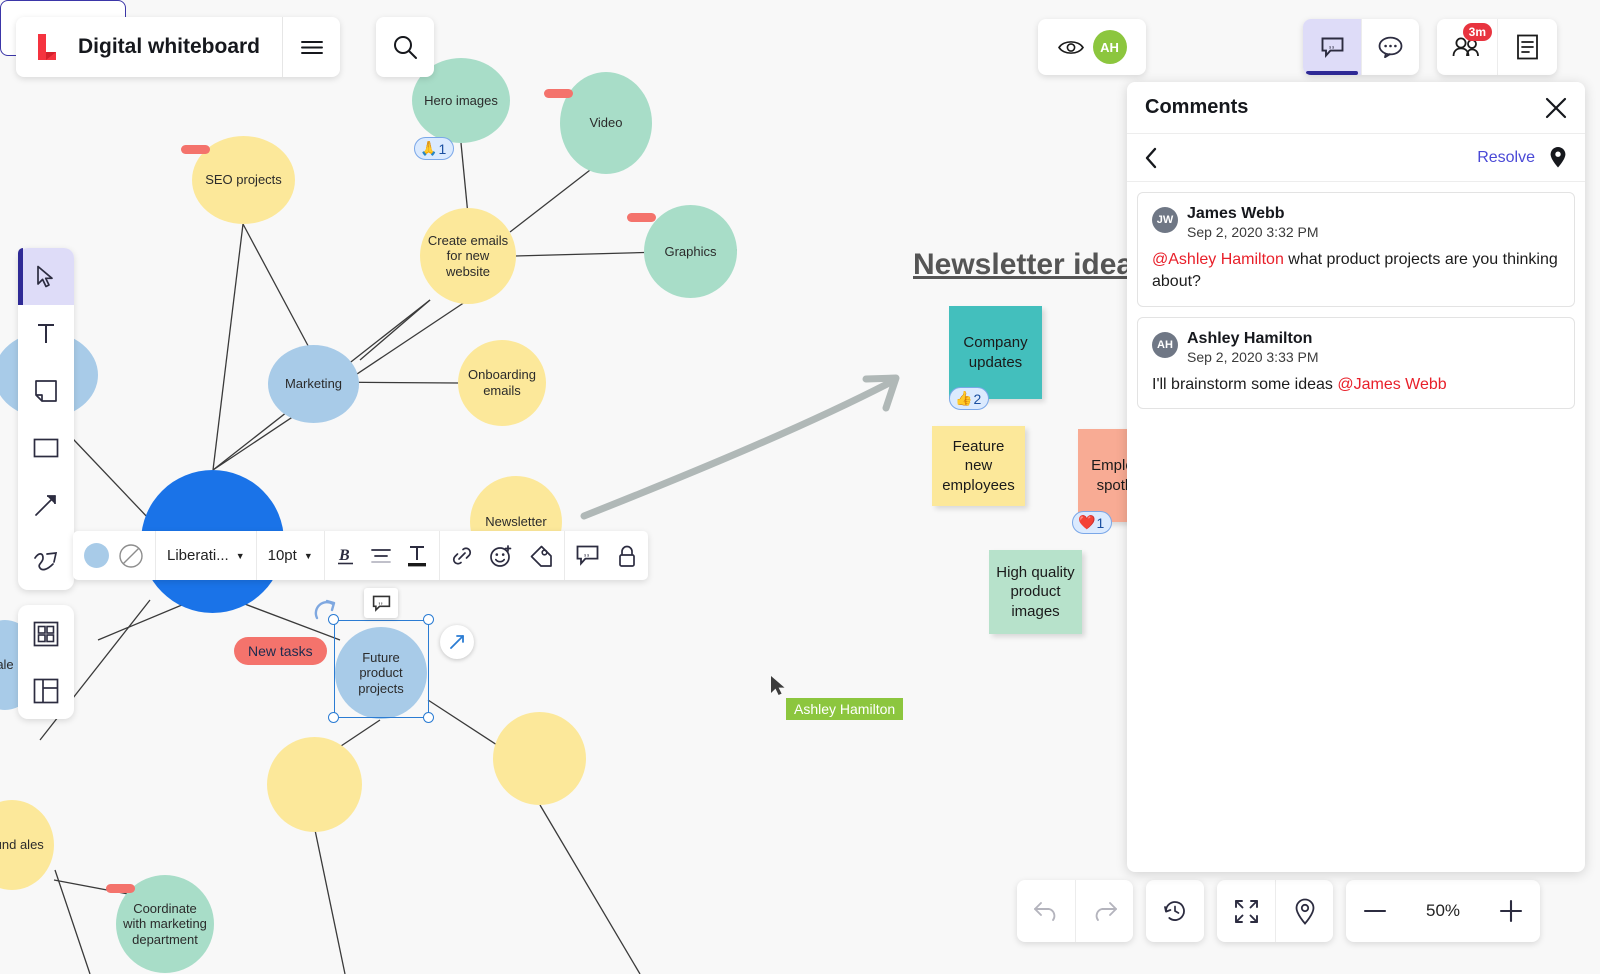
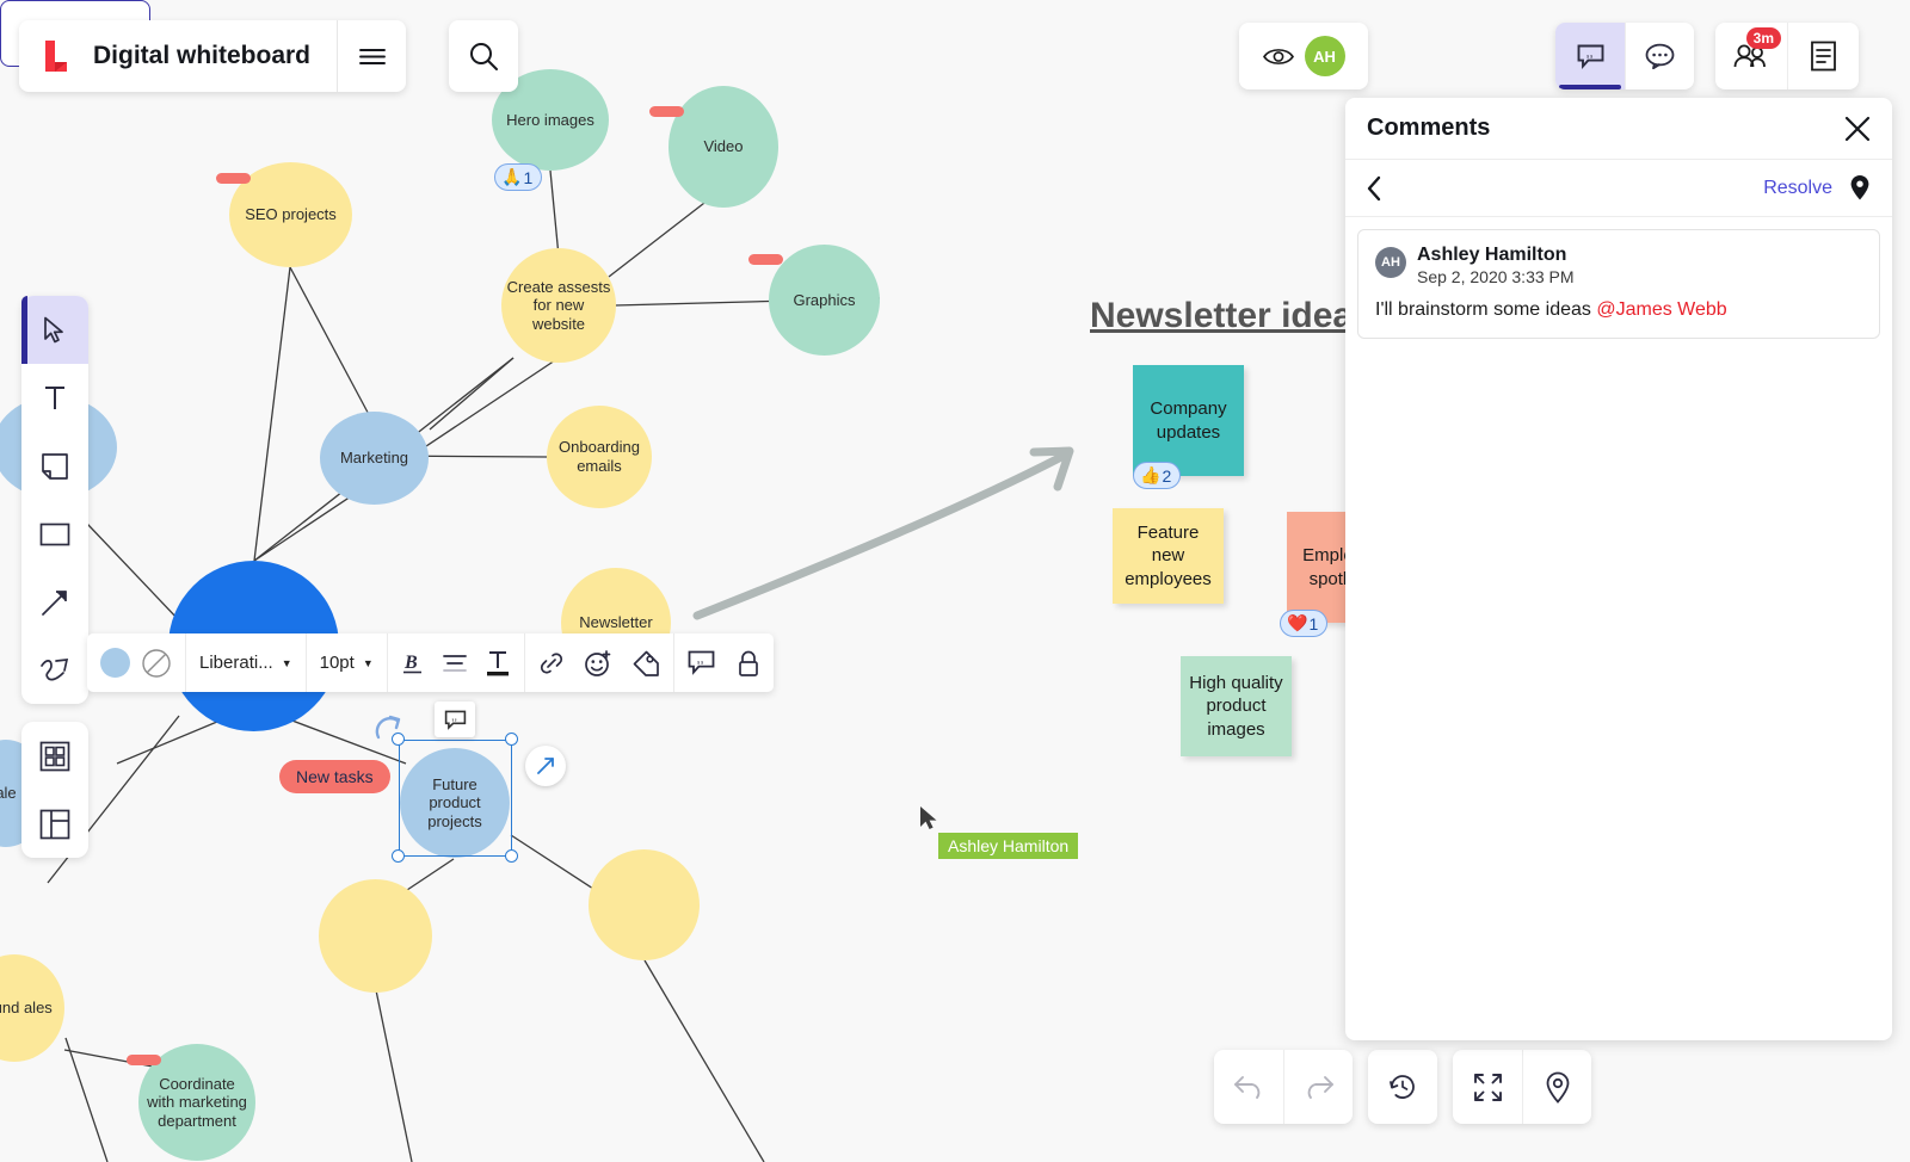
  Hero images
  Video
  SEO projects
  Graphics
- Create emails for new website
+ Create assests for new website
  Marketing
  Onboarding emails
  Newsletter
  Future product projects
  Coordinate with marketing department
  New tasks
  Company updates
  Feature new employees
  High quality product images
  🙏
  1
  👍
  2
  ❤️
  1
  Newsletter idea
  ,,
  Ashley Hamilton
  Digital whiteboard
  AH
  ,,
  3m
  Liberati...
  ▼
  10pt
  ▼
  B
  ,,
- 50%
  Comments
  Resolve
- JW
- James Webb
- Sep 2, 2020 3:32 PM
- @Ashley Hamilton what product projects are you thinking about?
  AH
  Ashley Hamilton
  Sep 2, 2020 3:33 PM
  I'll brainstorm some ideas @James Webb
